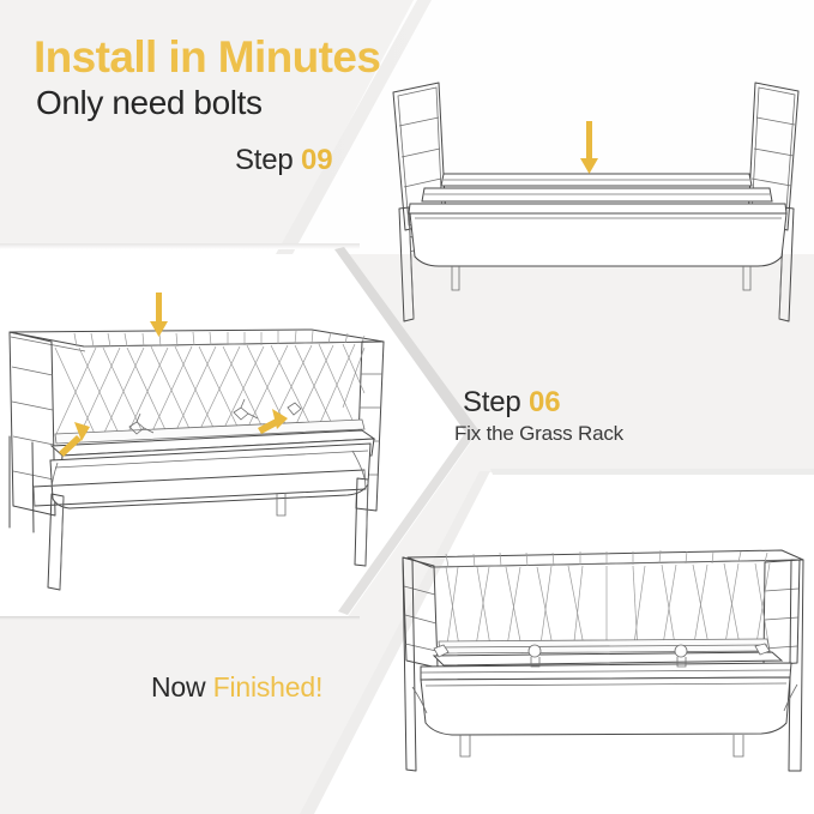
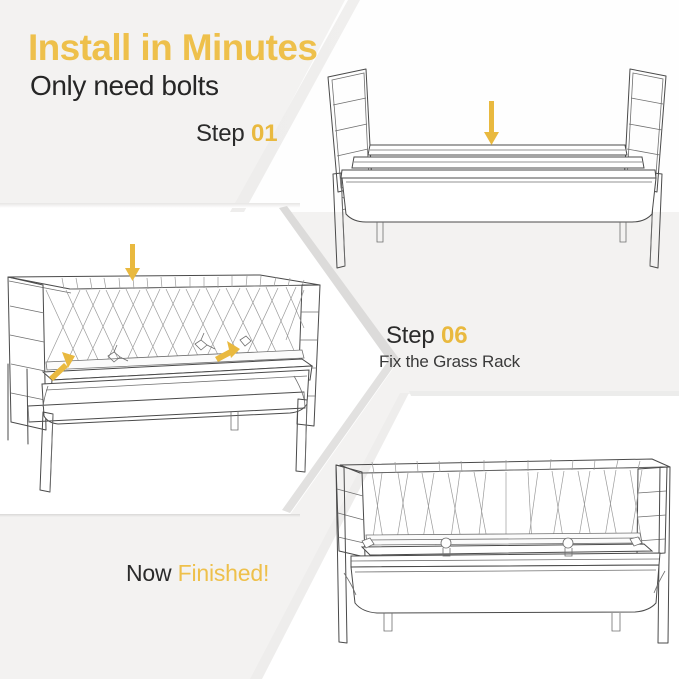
  Install in Minutes
  Only need bolts
- Step 09
+ Step 01
  Step 06
  Fix the Grass Rack
  Now Finished!
